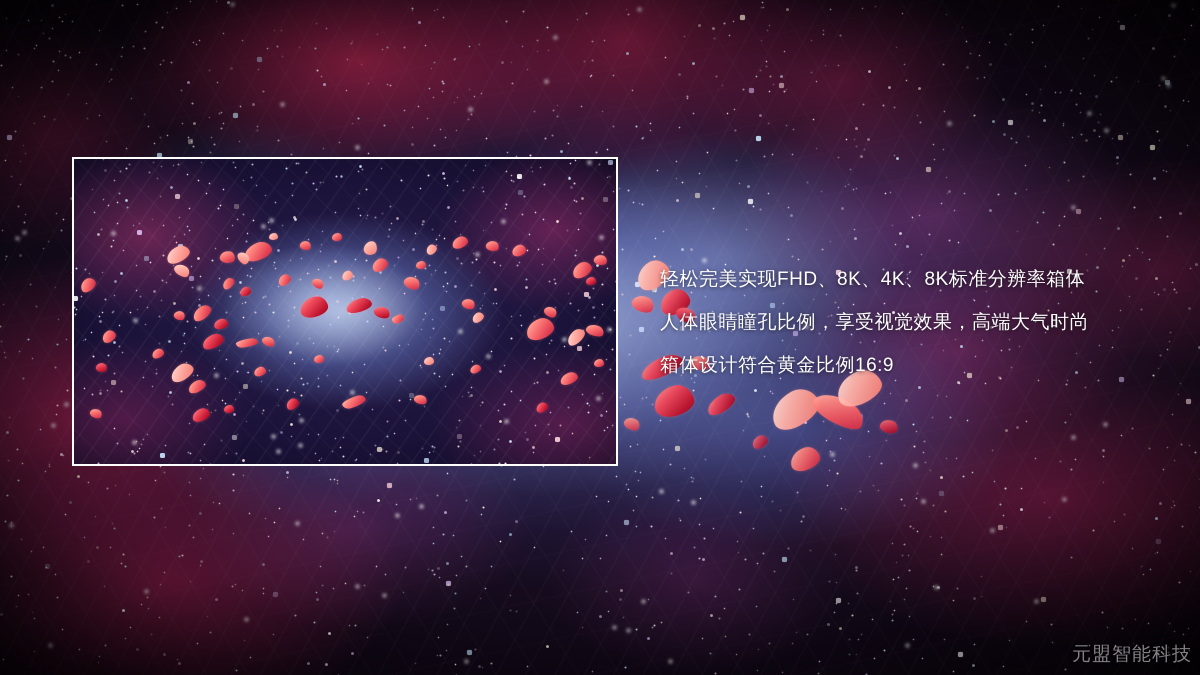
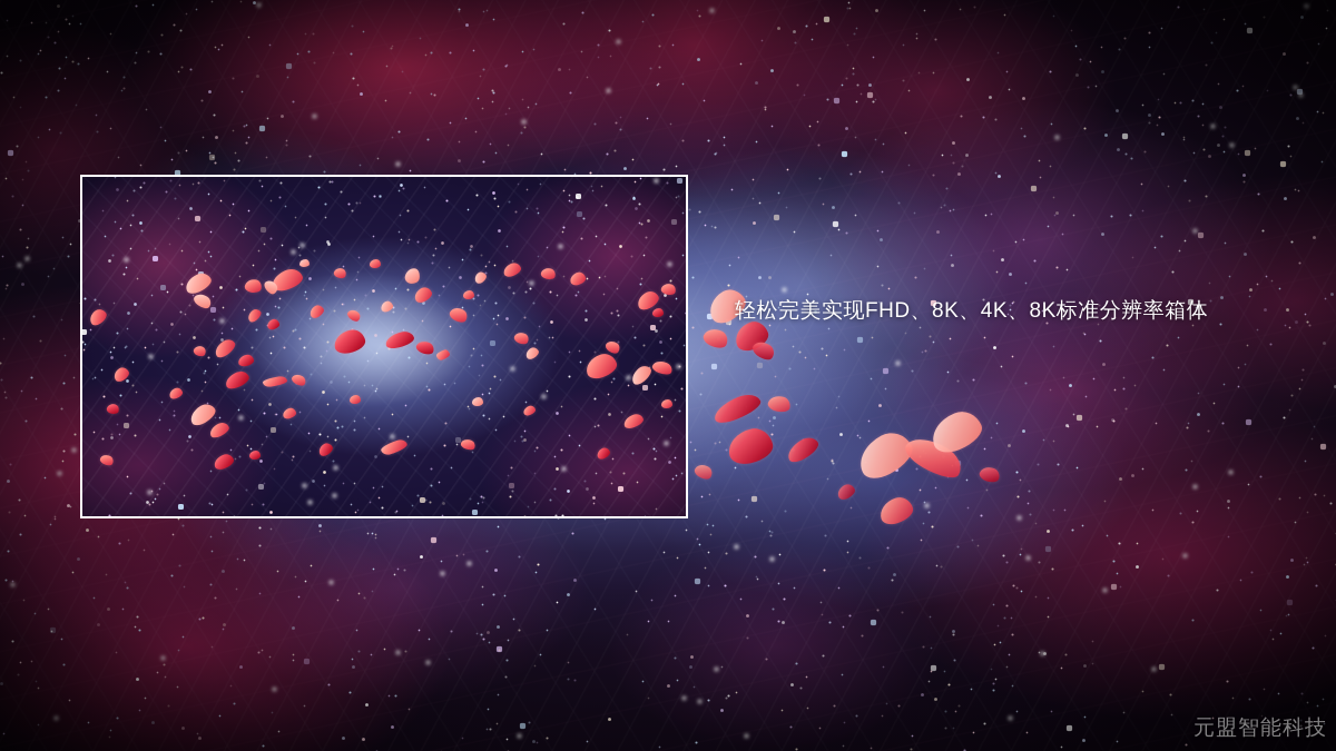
  轻松完美实现FHD、8K、4K、8K标准分辨率箱体
- 人体眼睛瞳孔比例，享受视觉效果，高端大气时尚
- 箱体设计符合黄金比例16:9
  元盟智能科技
